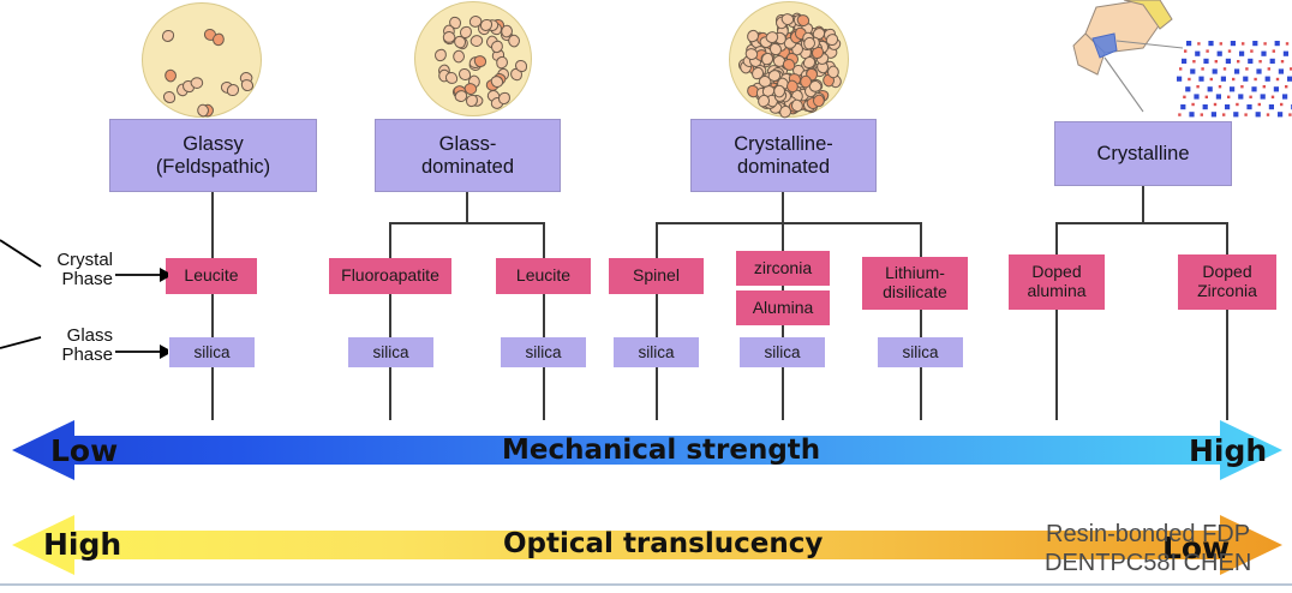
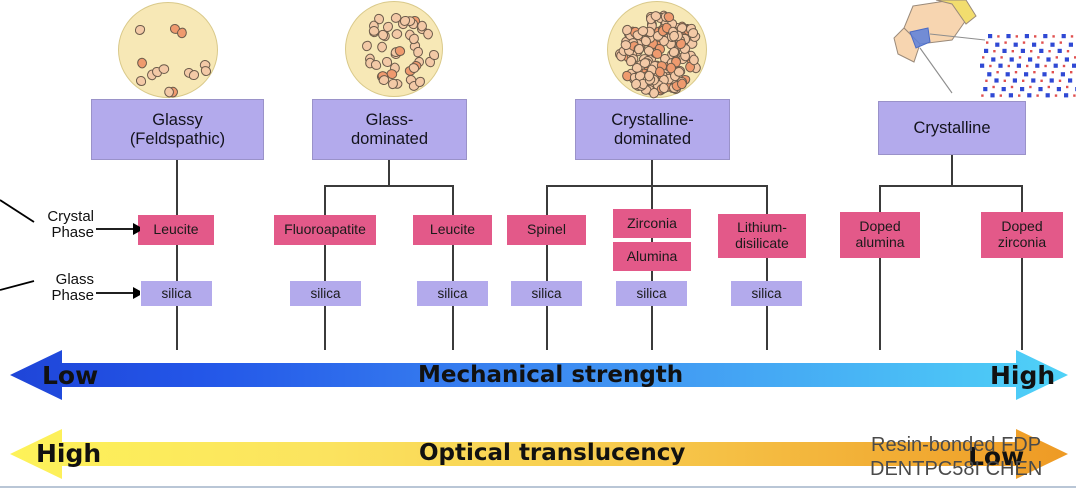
  Glassy
  (Feldspathic)
  Glass-
  dominated
  Crystalline-
  dominated
  Crystalline
  Leucite
  Fluoroapatite
  Leucite
  Spinel
- zirconia
+ Zirconia
  Alumina
  Lithium-
  disilicate
  Doped
  alumina
  Doped
- Zirconia
+ zirconia
  silica
  silica
  silica
  silica
  silica
  silica
  Crystal
  Phase
  Glass
  Phase
  Low
  Mechanical strength
  High
  High
  Optical translucency
  Low
  Resin-bonded FDP
  DENTPC58I CHEN
